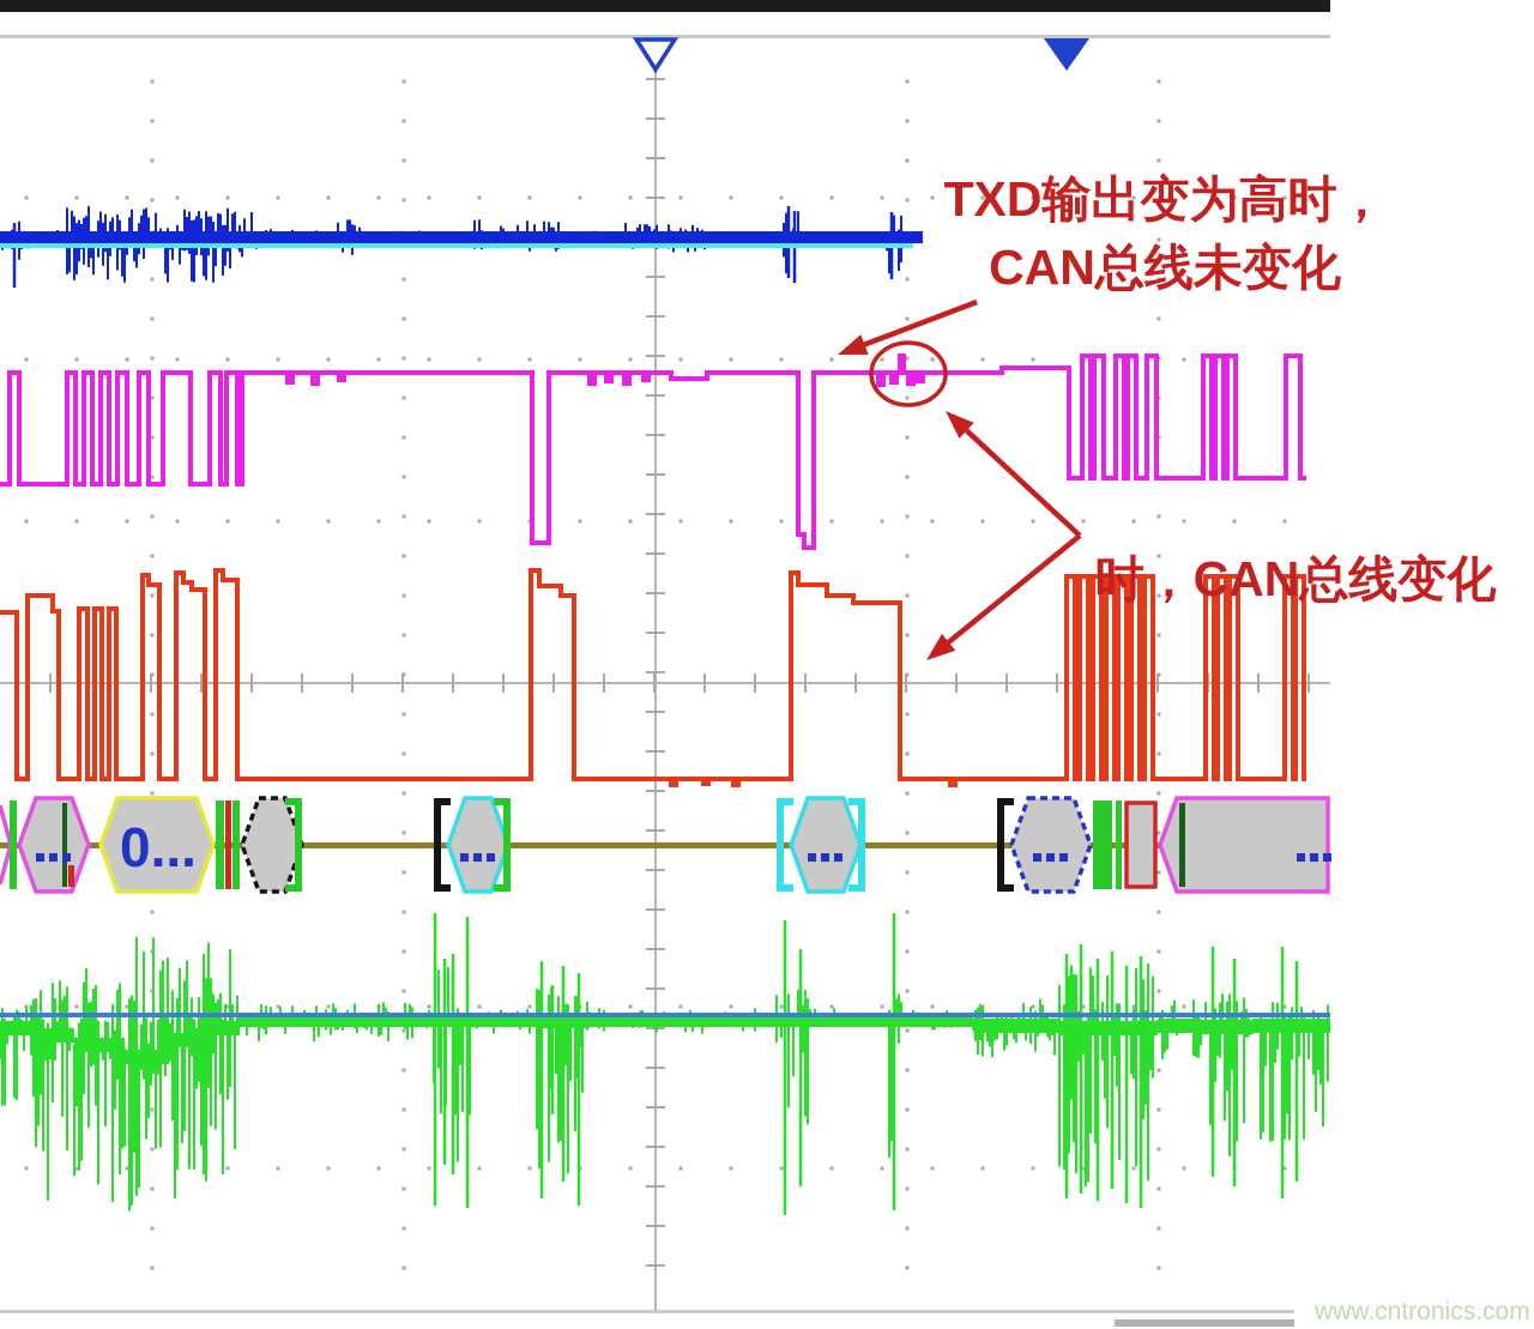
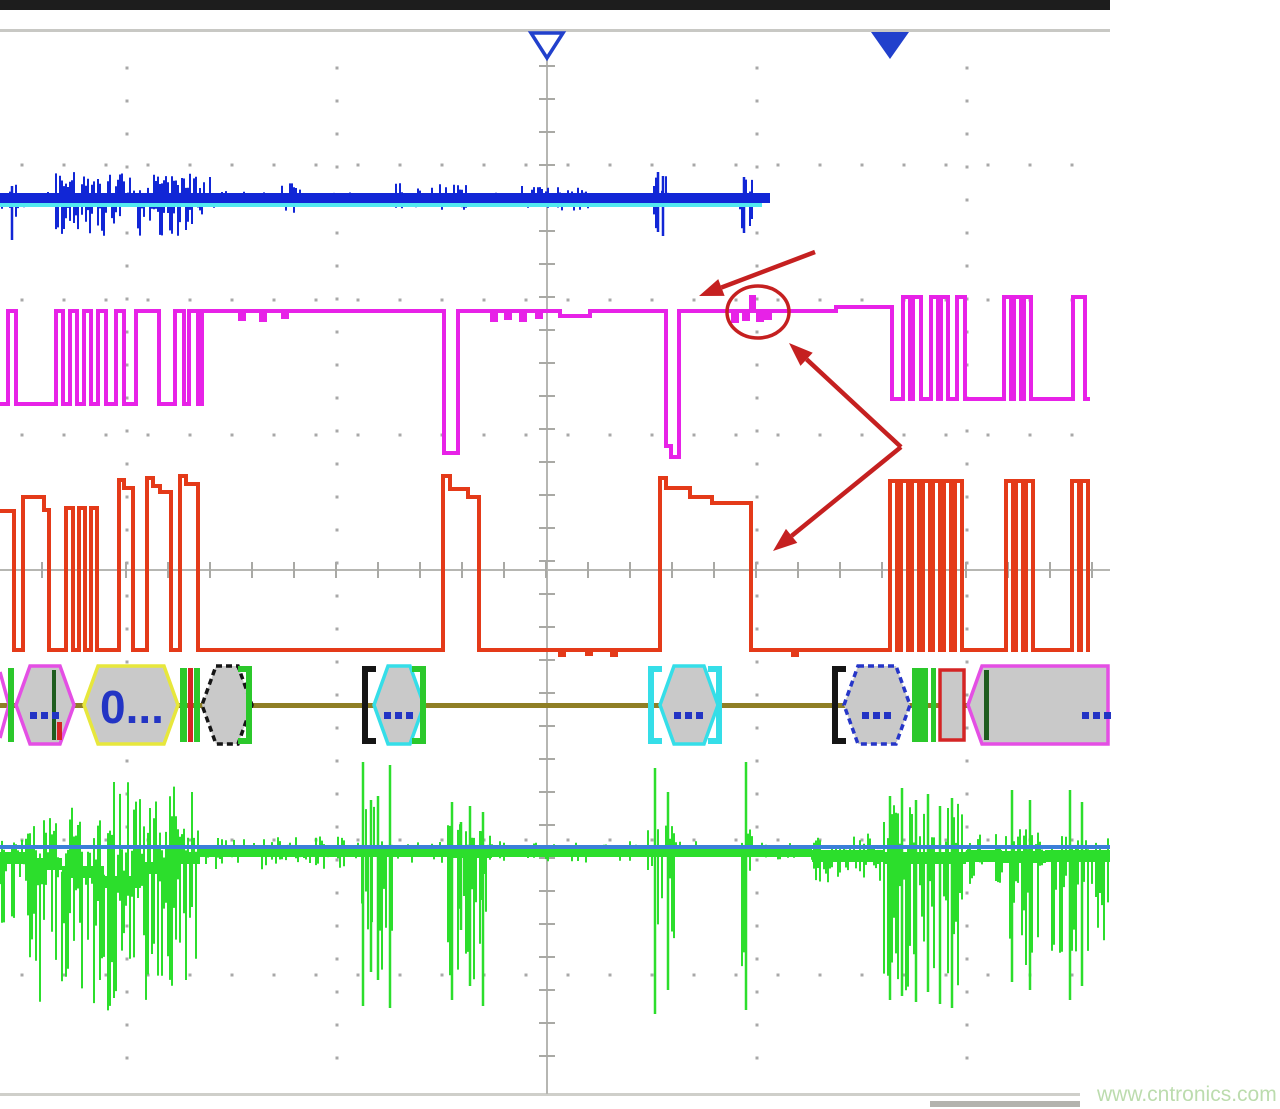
  0...
- TXD输出变为高时，
- CAN总线未变化
- 时，CAN总线变化
  www.cntronics.com
